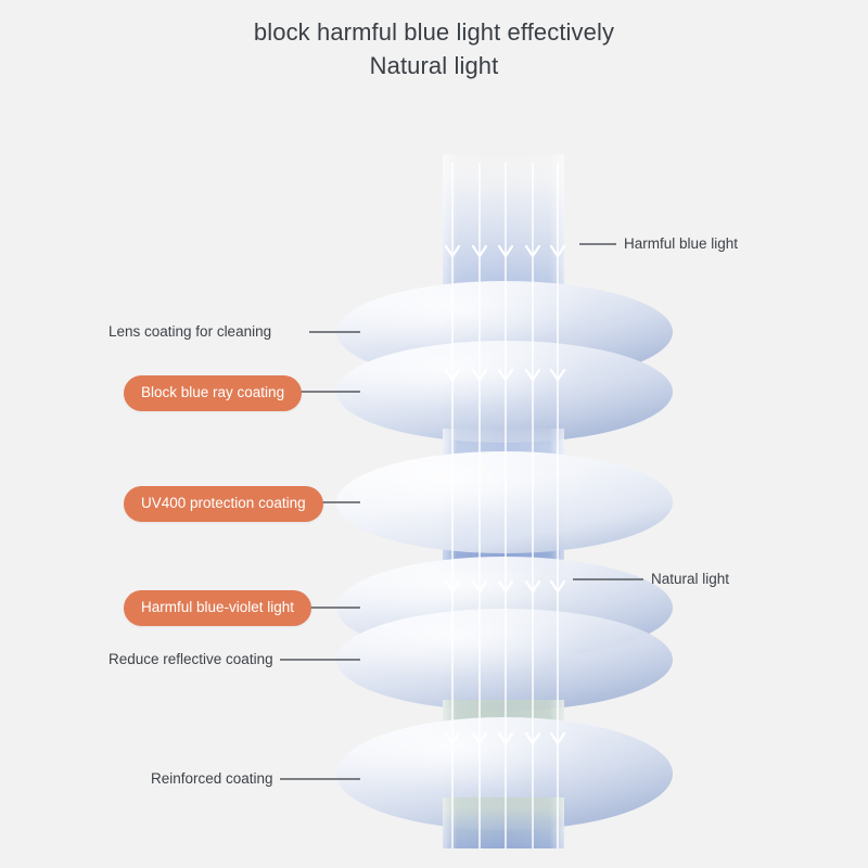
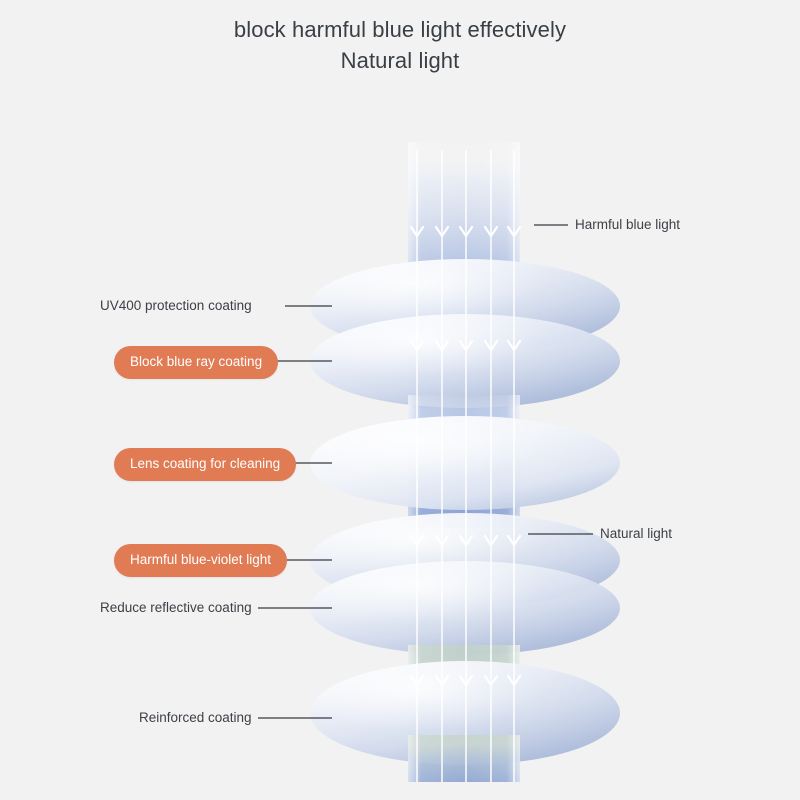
  block harmful blue light effectively
  Natural light
- Lens coating for cleaning
+ UV400 protection coating
  Block blue ray coating
- UV400 protection coating
+ Lens coating for cleaning
  Harmful blue-violet light
  Reduce reflective coating
  Reinforced coating
  Harmful blue light
  Natural light
